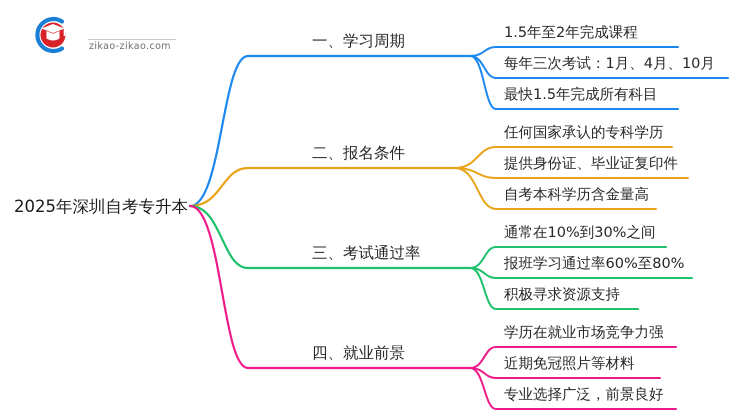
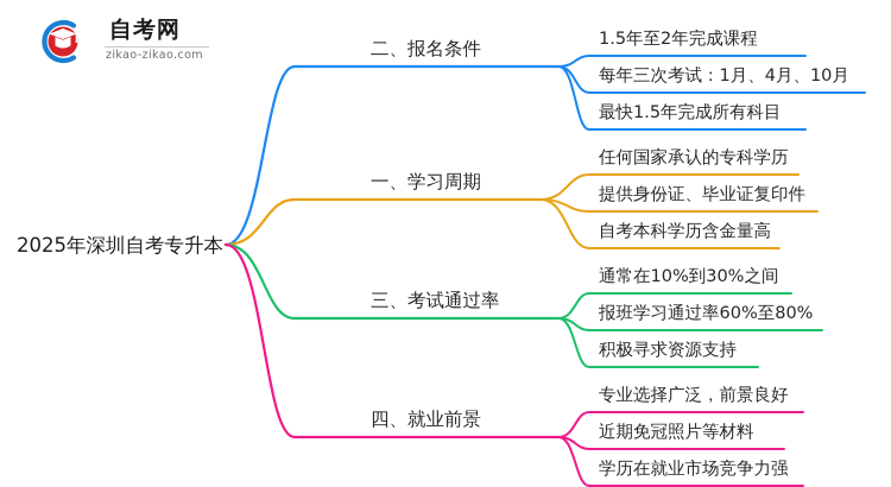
+ 自考网
  zikao-zikao.com
  2025年深圳自考专升本
- 一、学习周期
+ 二、报名条件
  1.5年至2年完成课程
  每年三次考试：1月、4月、10月
  最快1.5年完成所有科目
- 二、报名条件
+ 一、学习周期
  任何国家承认的专科学历
  提供身份证、毕业证复印件
  自考本科学历含金量高
  三、考试通过率
  通常在10%到30%之间
  报班学习通过率60%至80%
  积极寻求资源支持
  四、就业前景
- 学历在就业市场竞争力强
+ 专业选择广泛，前景良好
  近期免冠照片等材料
- 专业选择广泛，前景良好
+ 学历在就业市场竞争力强
